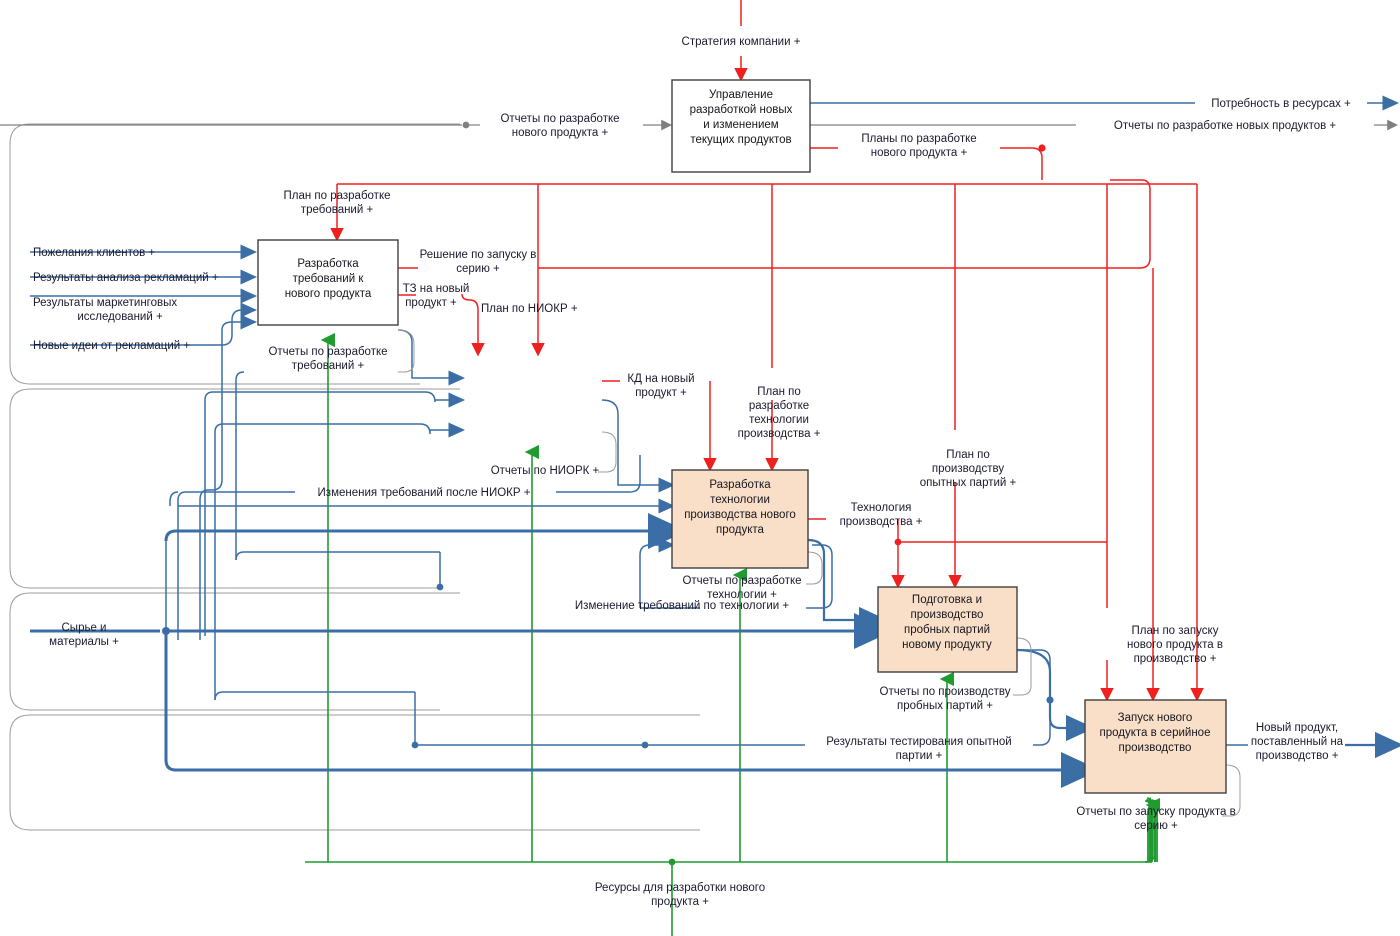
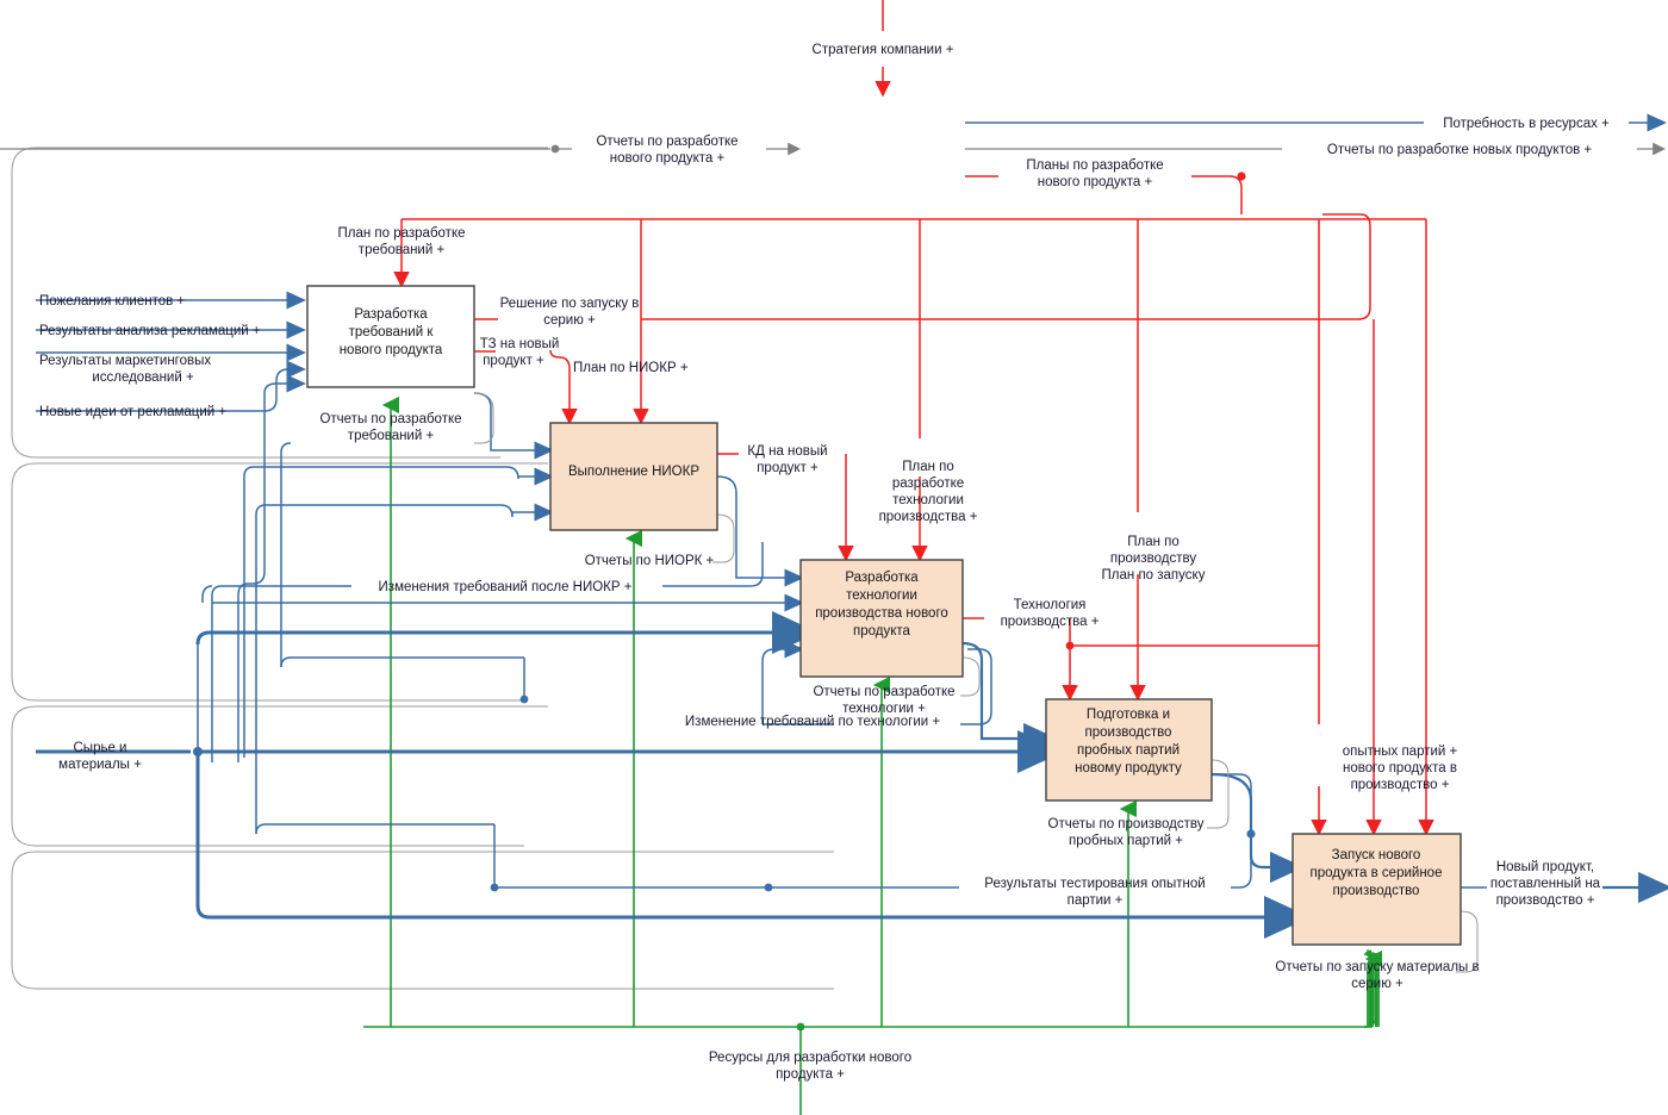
- Управление
- разработкой новых
- и изменением
- текущих продуктов
  Разработка
  требований к
  нового продукта
+ Выполнение НИОКР
  Разработка
  технологии
  производства нового
  продукта
  Подготовка и
  производство
  пробных партий
  новому продукту
  Запуск нового
  продукта в серийное
  производство
  Стратегия компании +
  Планы по разработке
  нового продукта +
  План по разработке
  требований +
  Решение по запуску в
  серию +
  ТЗ на новый
  продукт +
  План по НИОКР +
  КД на новый
  продукт +
  План по
  разработке
  технологии
  производства +
  План по
  производству
- опытных партий +
+ План по запуску
  Технология
  производства +
- План по запуску
+ опытных партий +
  нового продукта в
  производство +
  Пожелания клиентов +
  Результаты анализа рекламаций +
  Результаты маркетинговых
  исследований +
  Новые идеи от рекламаций +
  Сырье и
  материалы +
  Изменения требований после НИОКР +
  Изменение требований по технологии +
  Результаты тестирования опытной
  партии +
  Новый продукт,
  поставленный на
  производство +
  Потребность в ресурсах +
  Ресурсы для разработки нового
  продукта +
  Отчеты по разработке
  требований +
  Отчеты по НИОРК +
  Отчеты по разработке
  технологии +
  Отчеты по производству
  пробных партий +
- Отчеты по запуску продукта в
+ Отчеты по запуску материалы в
  серию +
  Отчеты по разработке
  нового продукта +
  Отчеты по разработке новых продуктов +
